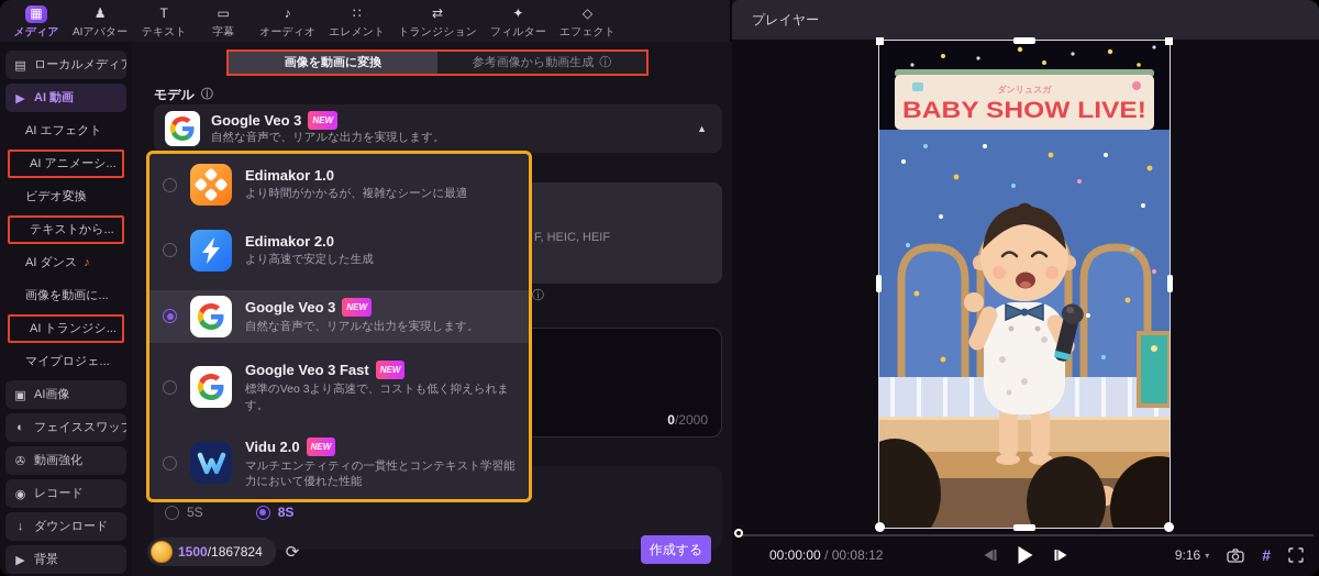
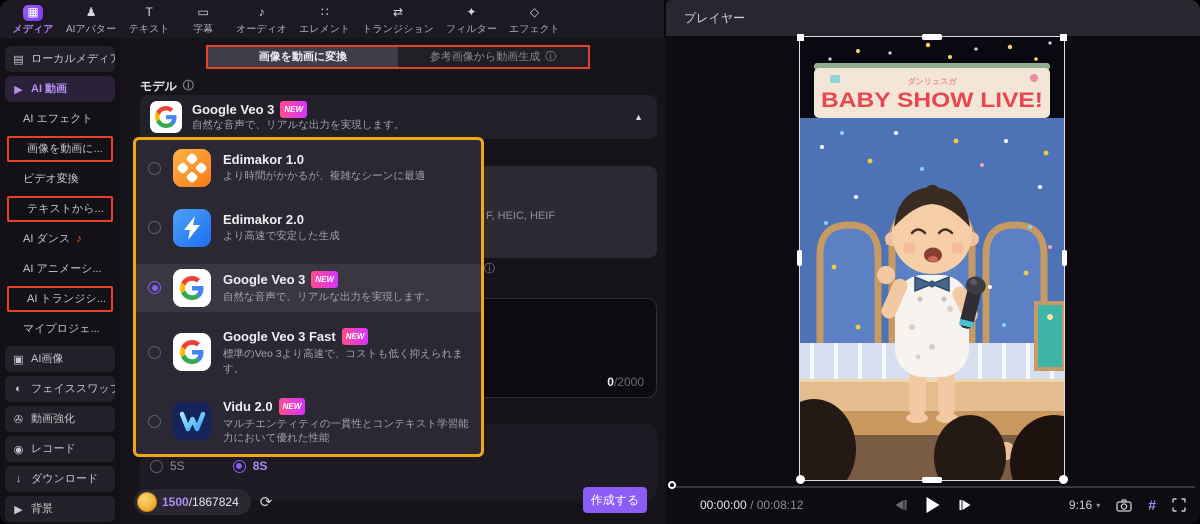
  ▦
  メディア
  ♟
  AIアバター
  T
  テキスト
  ▭
  字幕
  ♪
  オーディオ
  ∷
  エレメント
  ⇄
  トランジション
  ✦
  フィルター
  ◇
  エフェクト
  ▤
  ローカルメディ
  ▶
  AI 動画
  AI エフェクト
- AI アニメーシ...
+ 画像を動画に...
  ビデオ変換
  テキストから...
  AI ダンス
  ♪
- 画像を動画に...
+ AI アニメーシ...
  AI トランジシ...
  マイプロジェ...
  ▣
  AI画像
  ◐
  フェイススワッ
  ✇
  動画強化
  ◉
  レコード
  ↓
  ダウンロード
  ▶
  背景
  画像を動画に変換
  参考画像から動画生成
  ⓘ
  モデル
  ⓘ
  Google Veo 3 NEW
  自然な音声で、リアルな出力を実現します。
  ▲
  F, HEIC, HEIF
  ⓘ
  0/2000
  5S
  8S
  1500/1867824
  ⟳
  作成する
  Edimakor 1.0
  より時間がかかるが、複雑なシーンに最適
  Edimakor 2.0
  より高速で安定した生成
  Google Veo 3 NEW
  自然な音声で、リアルな出力を実現します。
  Google Veo 3 Fast NEW
  標準のVeo 3より高速で、コストも低く抑えられます。
  Vidu 2.0 NEW
  マルチエンティティの一貫性とコンテキスト学習能力において優れた性能
  プレイヤー
  ダンリュスガ
  BABY SHOW LIVE!
  00:00:00 / 00:08:12
  9:16
  ▾
  #
